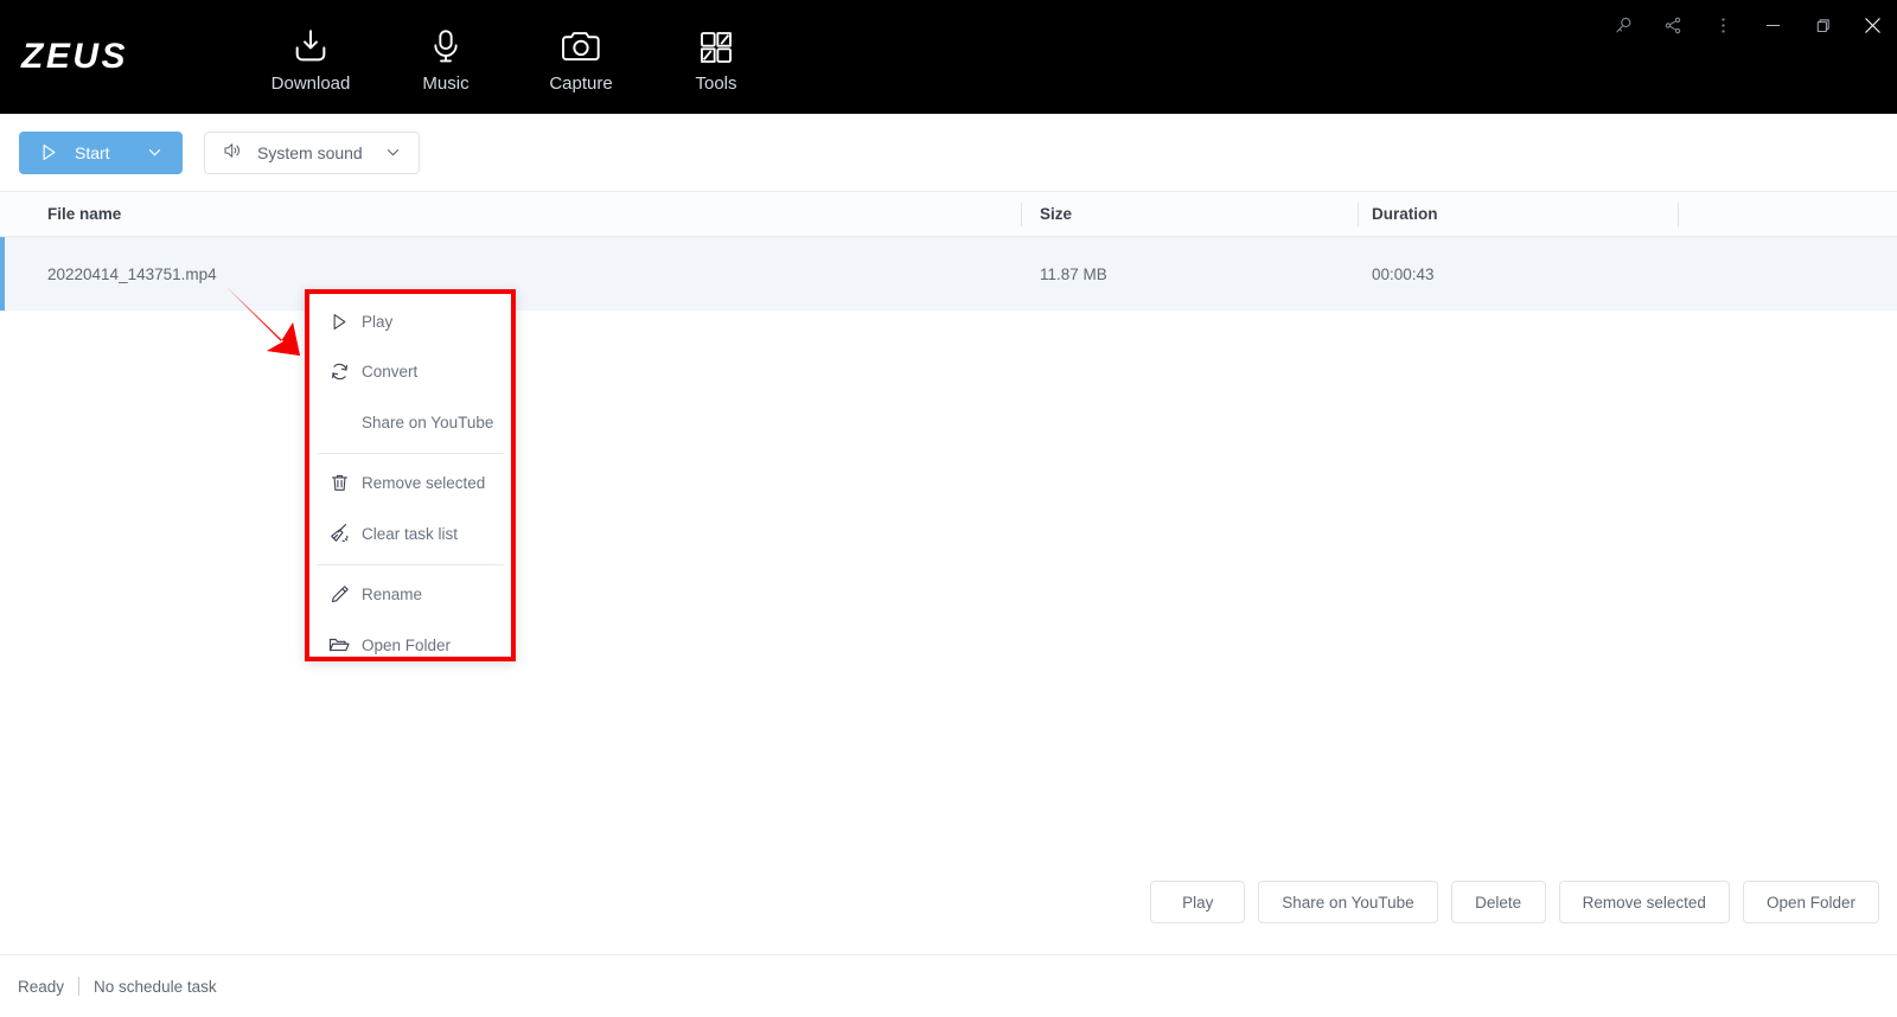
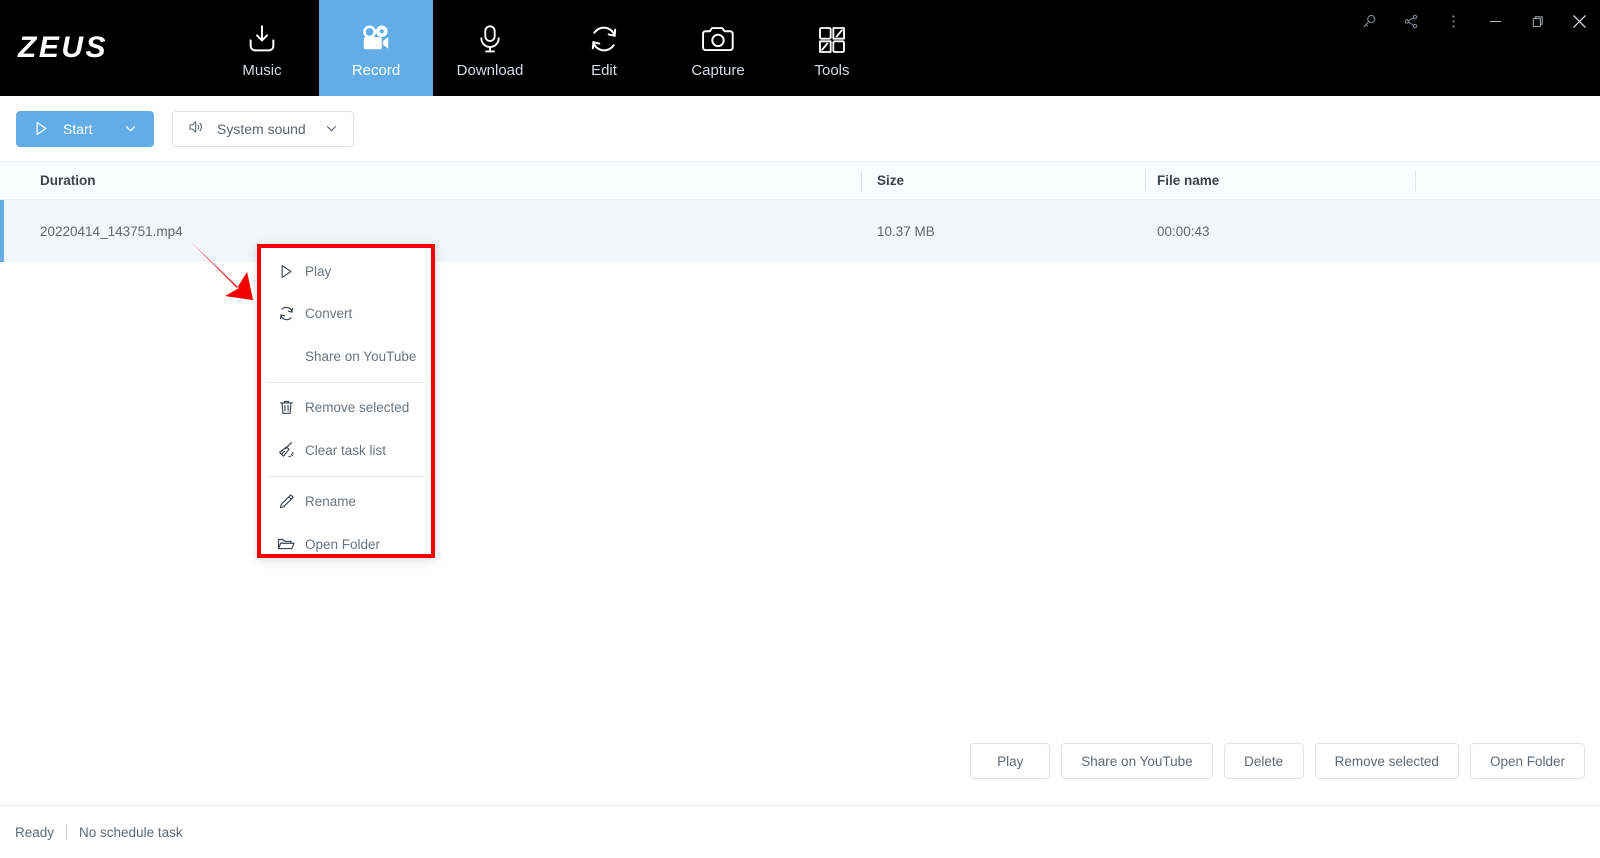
  ZEUS
- Download
+ Music
+ Record
- Music
+ Download
+ Edit
  Capture
  Tools
  Start
  System sound
- File name
+ Duration
  Size
- Duration
+ File name
  20220414_143751.mp4
- 11.87 MB
+ 10.37 MB
  00:00:43
  Play
  Convert
  Share on YouTube
  Remove selected
  Clear task list
  Rename
  Open Folder
  Play
  Share on YouTube
  Delete
  Remove selected
  Open Folder
  Ready
  No schedule task
